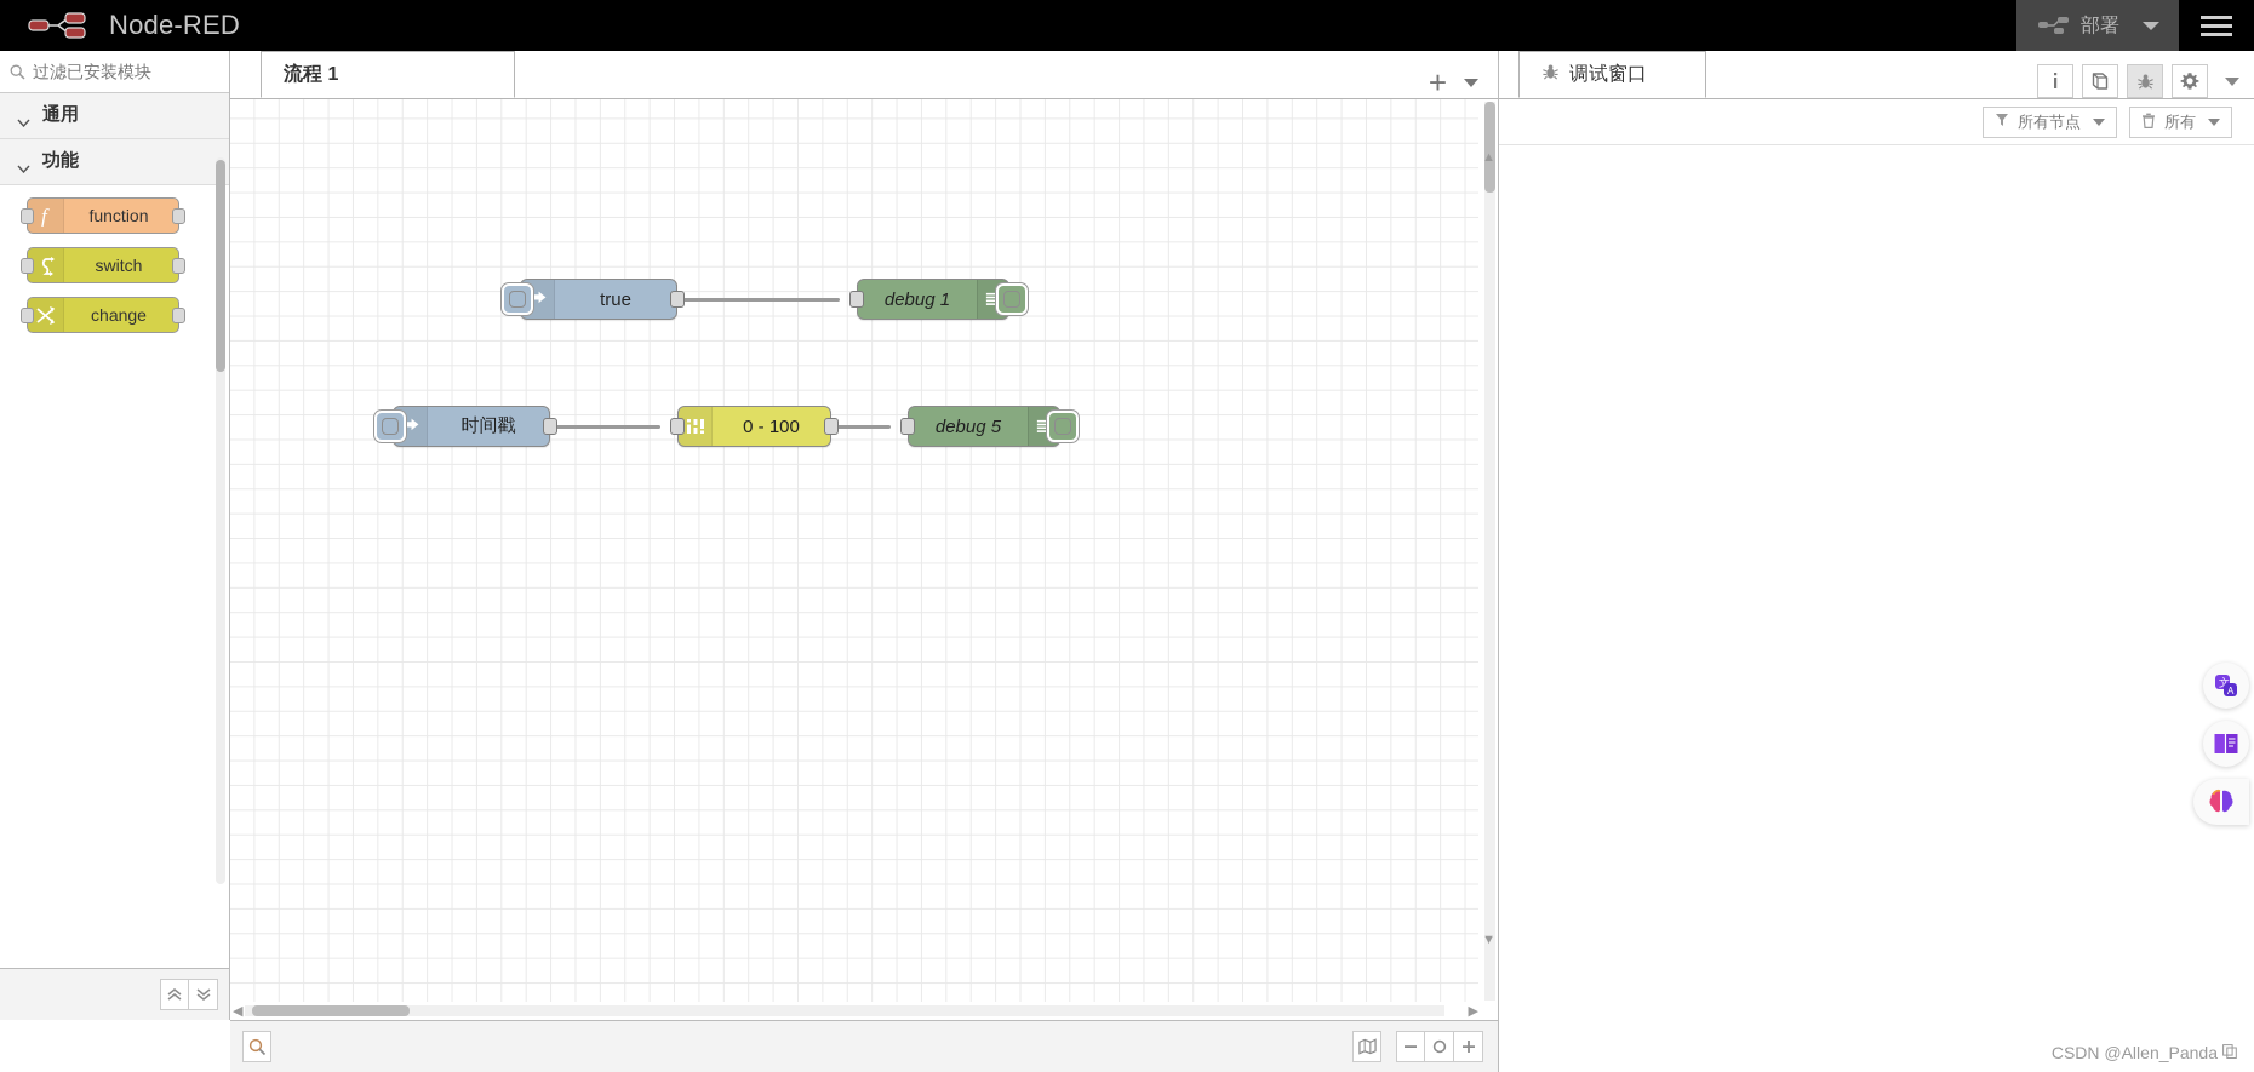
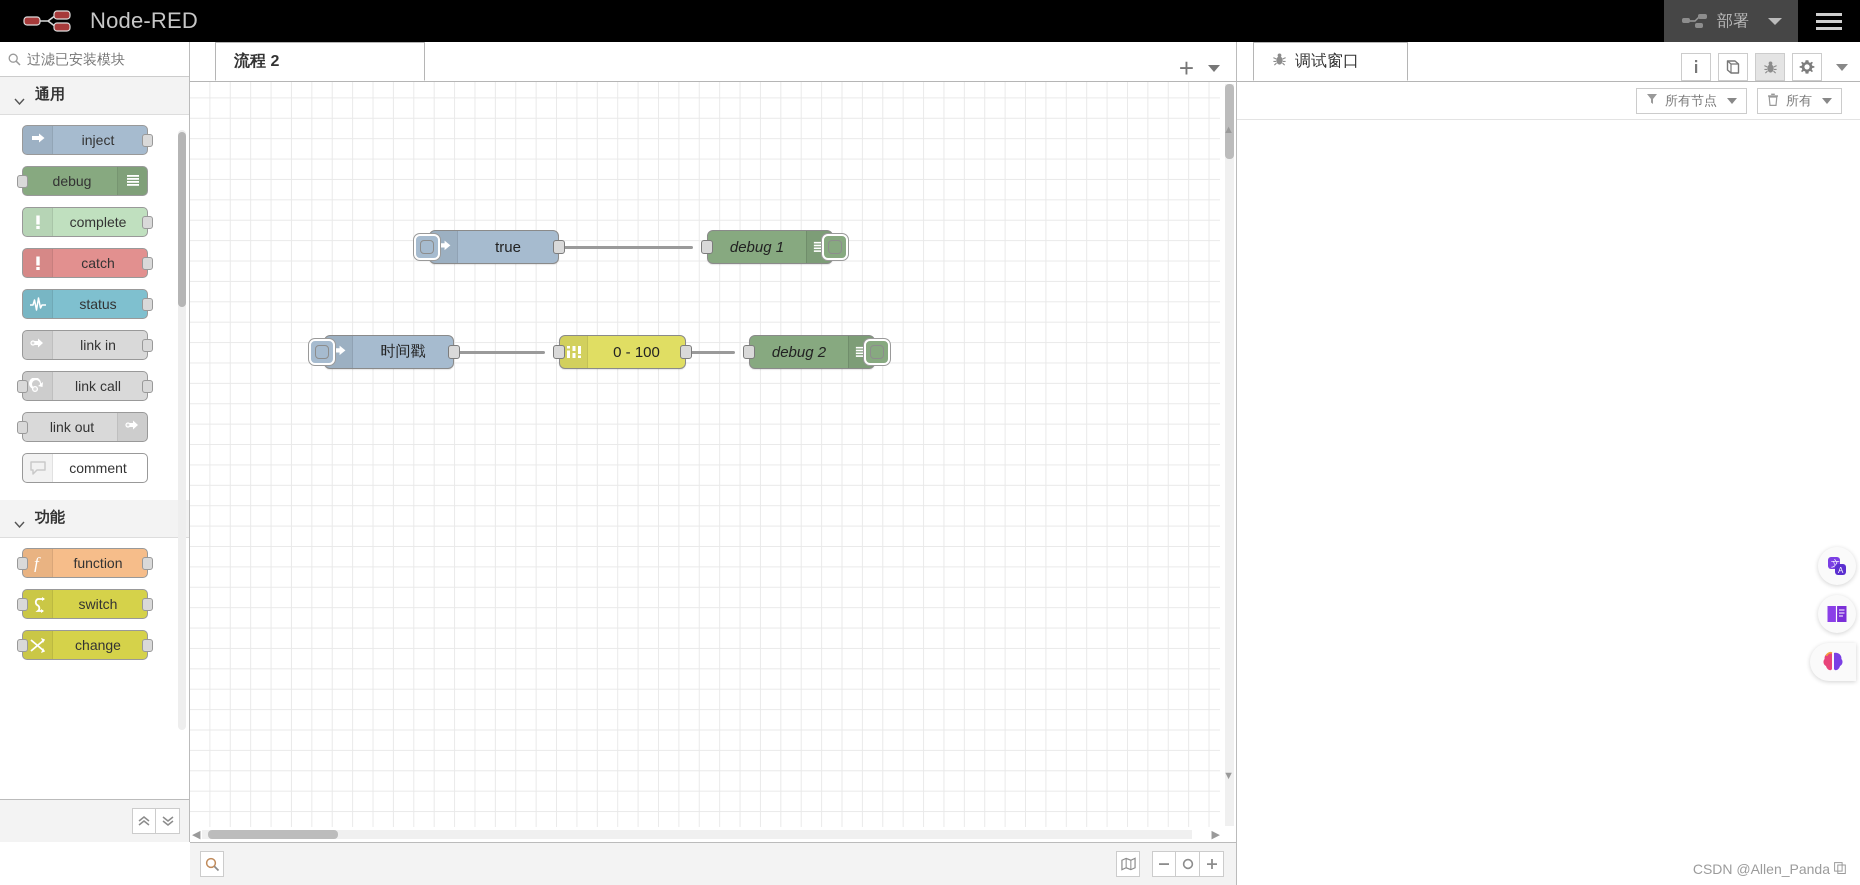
  Node-RED
  部署
  过滤已安装模块
  通用
+ inject
+ debug
+ complete
+ catch
+ status
+ link in
+ link call
+ link out
+ comment
  功能
  f
  function
  switch
  change
- 流程 1
+ 流程 2
  +
  true
  debug 1
  时间戳
  0 - 100
- debug 5
+ debug 2
  ▲
  ▼
  ◀
  ▶
  调试窗口
  所有节点
  所有
  文
  A
  CSDN @Allen_Panda
